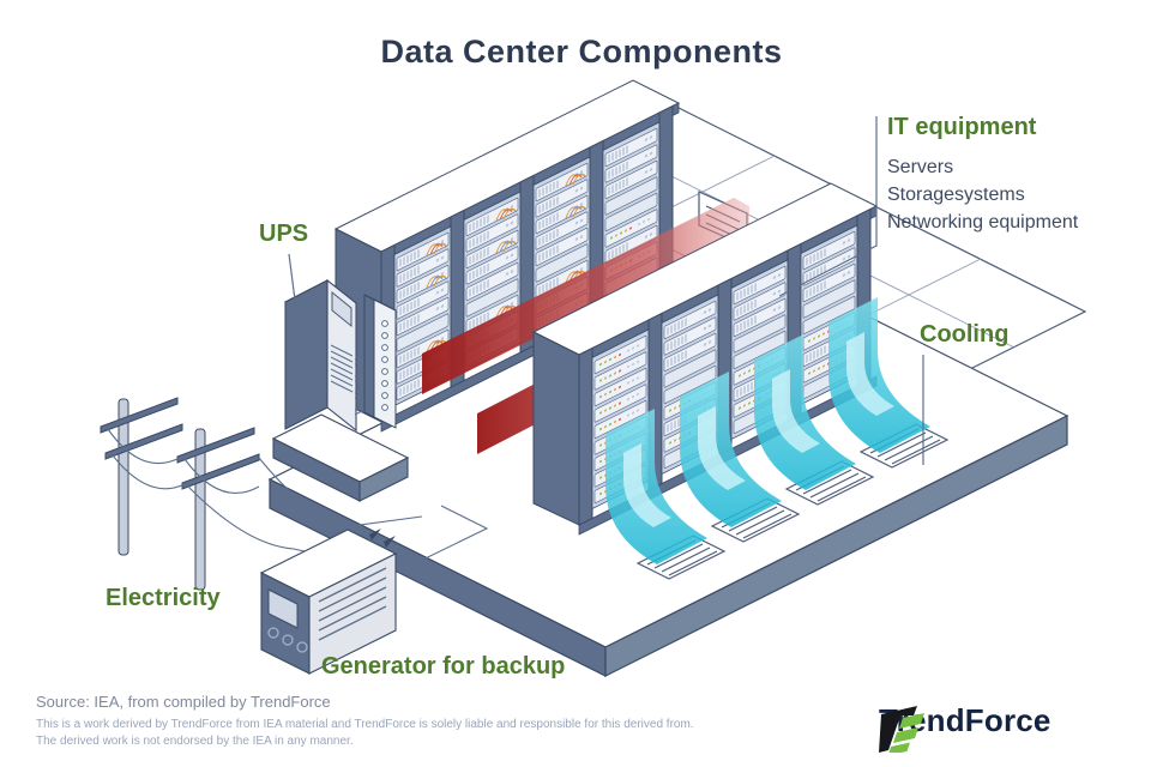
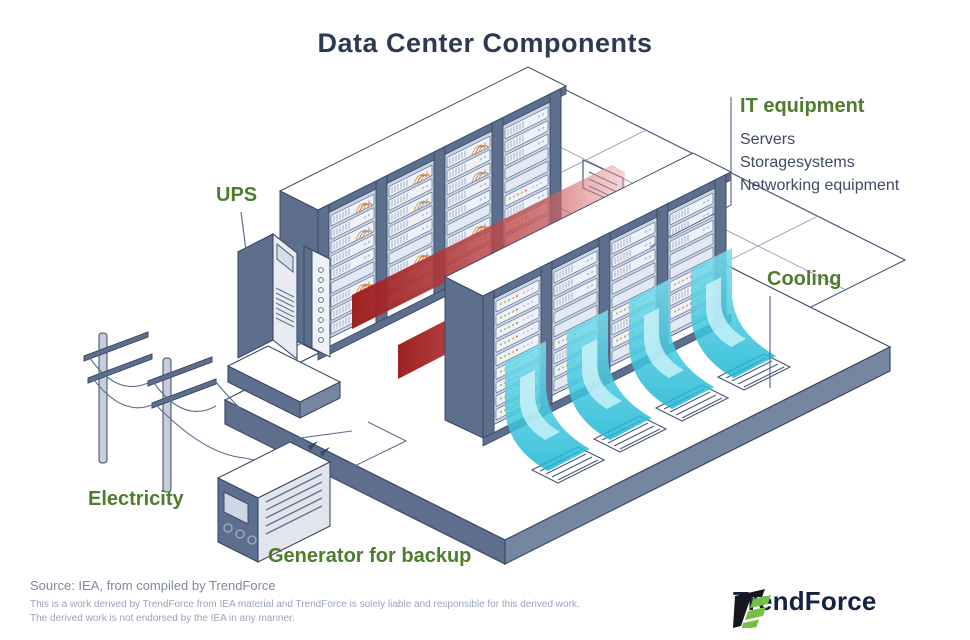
  Data Center Components
  UPS
  IT equipment
  Servers
  Storagesystems
  Networking equipment
  Cooling
  Electricity
  Generator for backup
  Source: IEA, from compiled by TrendForce
- This is a work derived by TrendForce from IEA material and TrendForce is solely liable and responsible for this derived from.
+ This is a work derived by TrendForce from IEA material and TrendForce is solely liable and responsible for this derived work.
  The derived work is not endorsed by the IEA in any manner.
  ndForce
